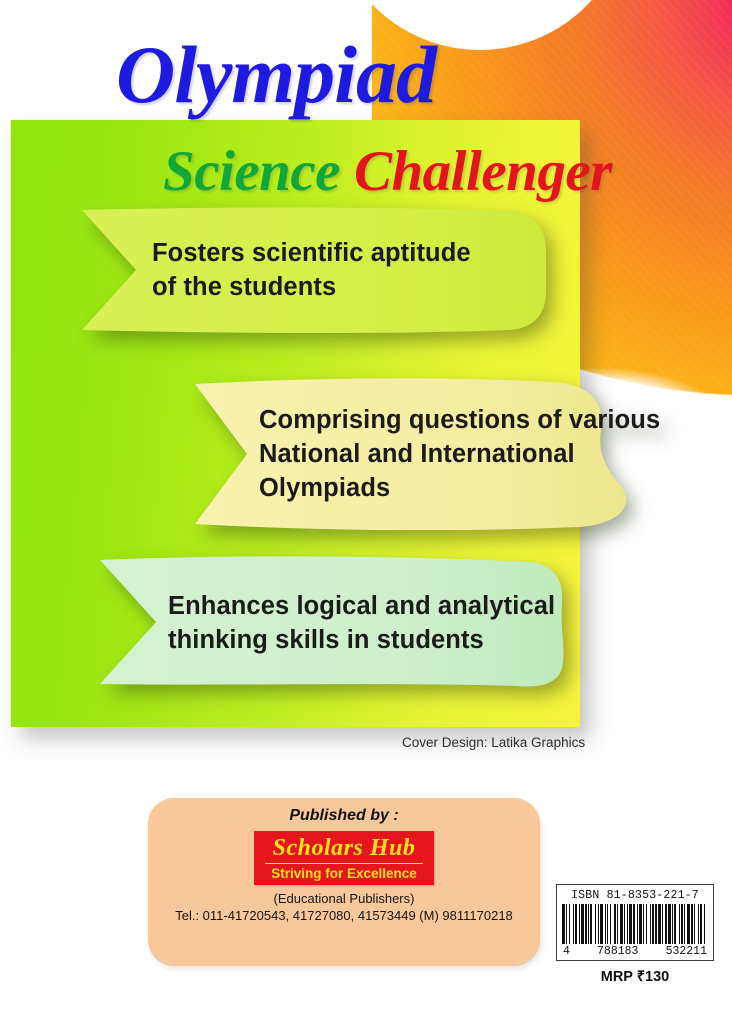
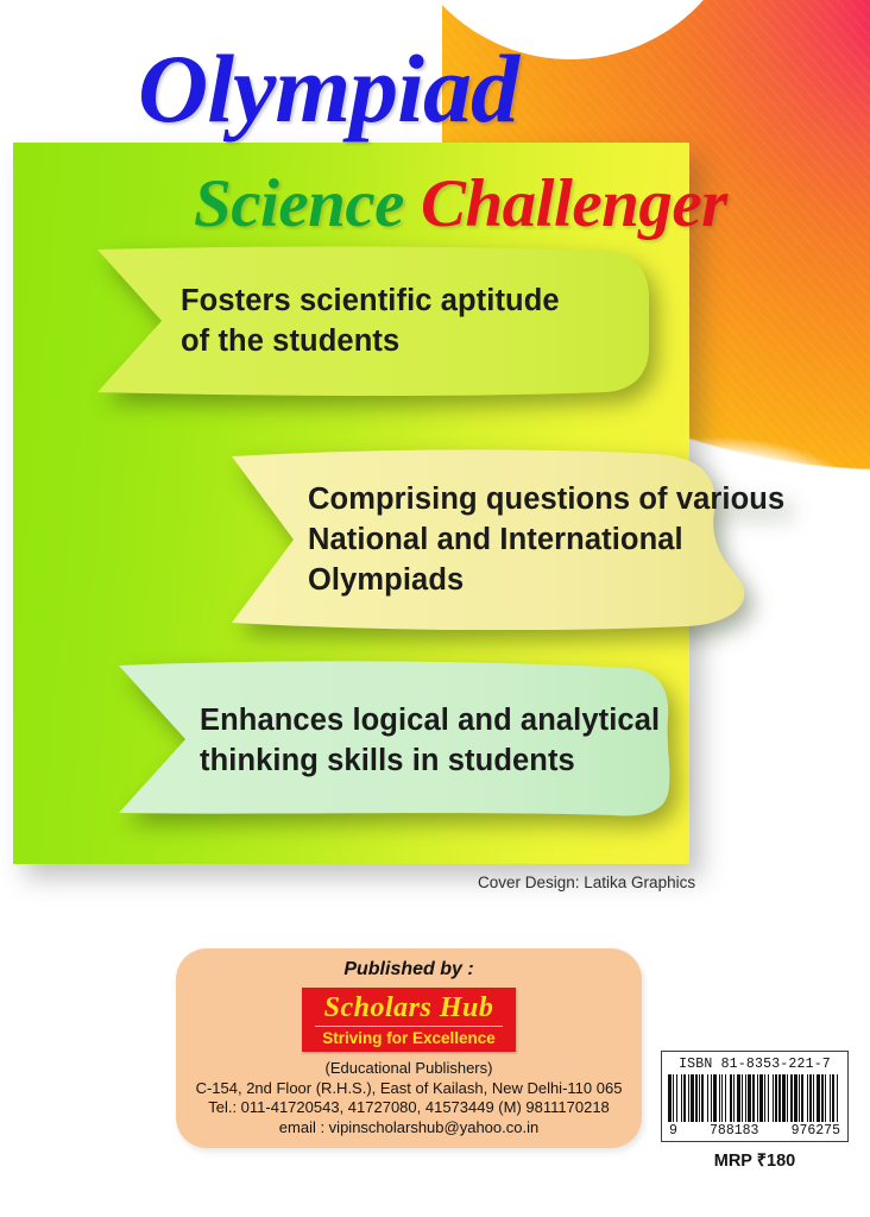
  Olympiad
  Science Challenger
  Fosters scientific aptitude
  of the students
  Comprising questions of various
  National and International
  Olympiads
  Enhances logical and analytical
  thinking skills in students
  Cover Design: Latika Graphics
  Published by :
  Scholars Hub
  Striving for Excellence
  (Educational Publishers)
+ C-154, 2nd Floor (R.H.S.), East of Kailash, New Delhi-110 065
  Tel.: 011-41720543, 41727080, 41573449 (M) 9811170218
+ email : vipinscholarshub@yahoo.co.in
  ISBN 81-8353-221-7
- 4
+ 9
  788183
- 532211
+ 976275
- MRP ₹130
+ MRP ₹180
